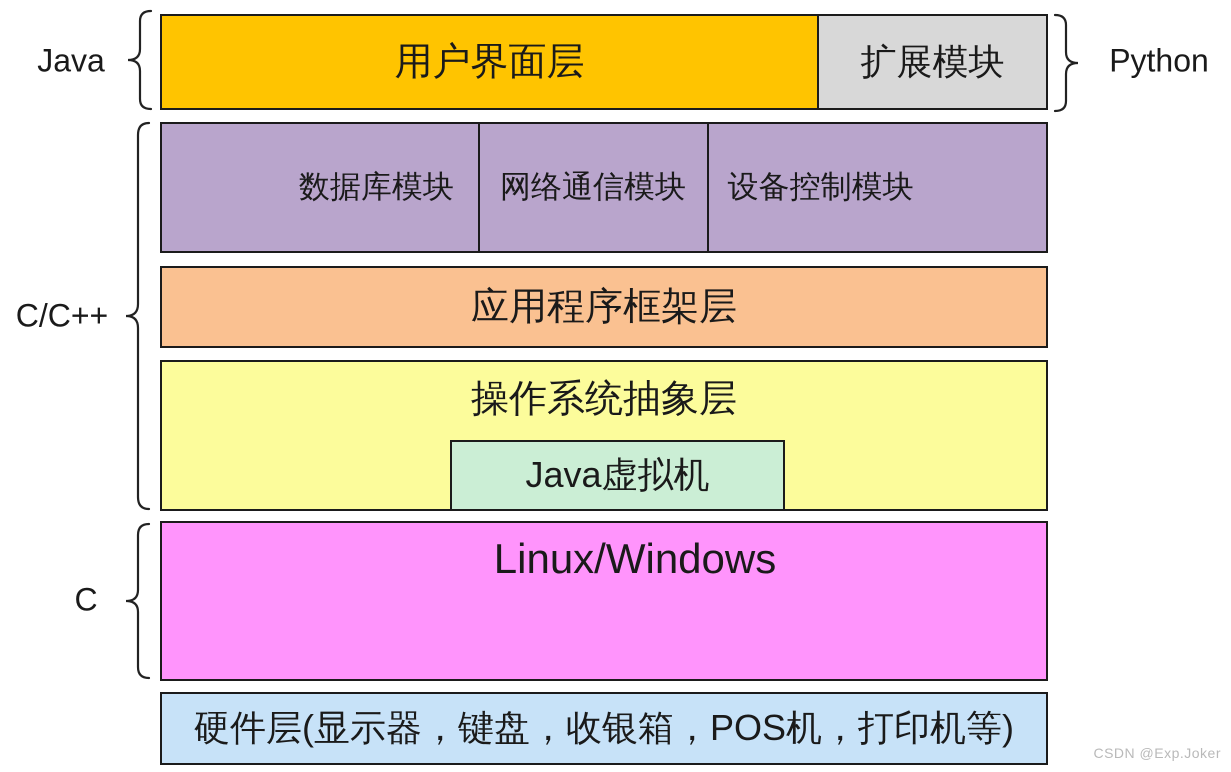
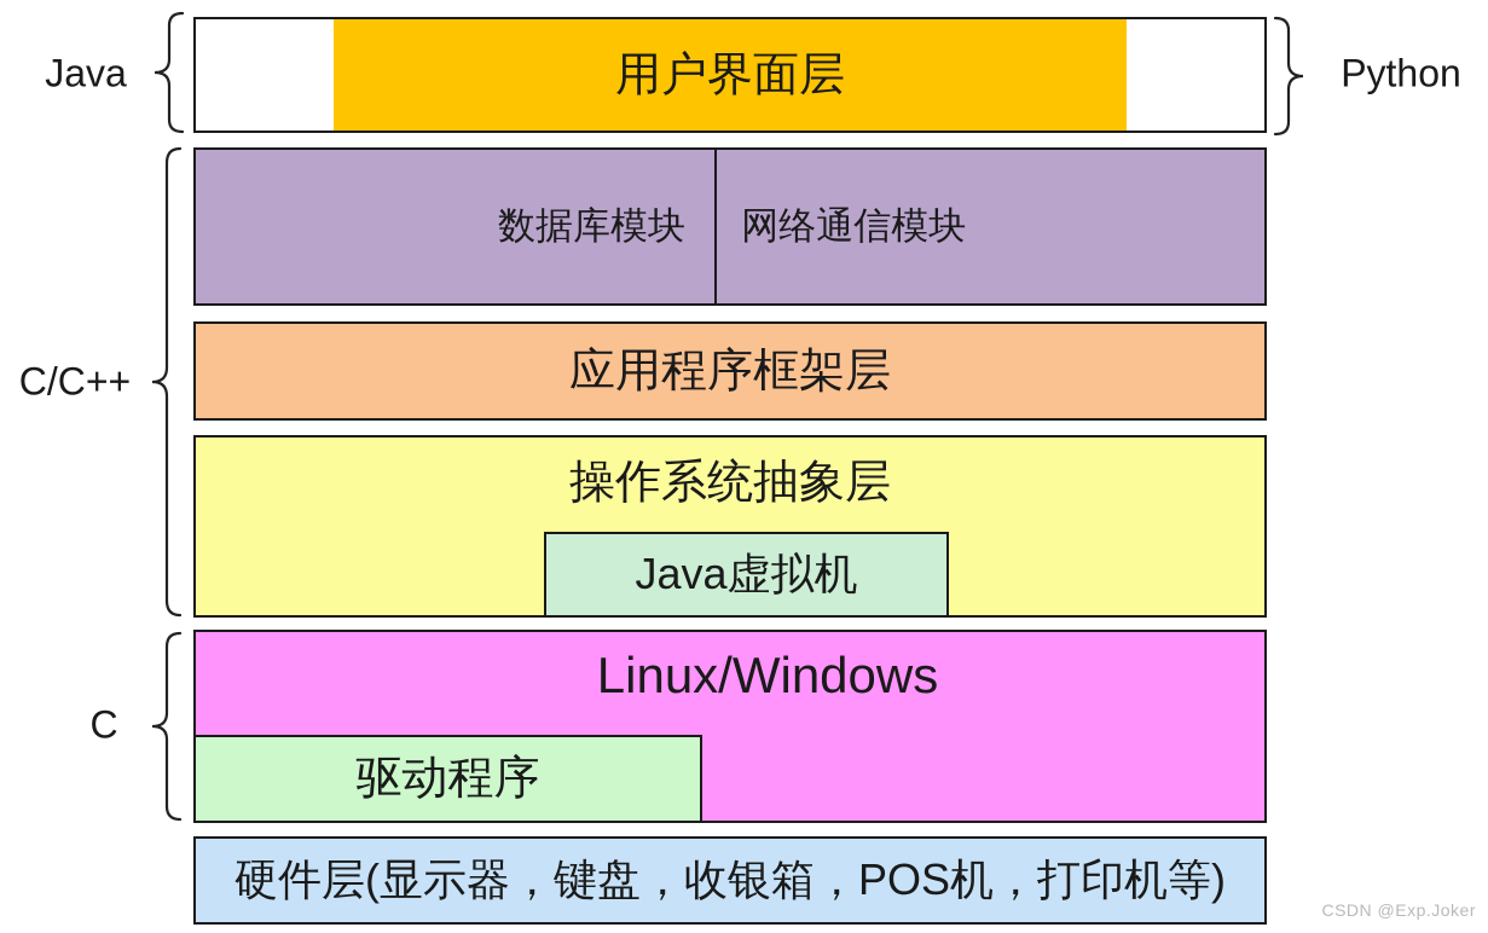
  用户界面层
- 扩展模块
  数据库模块
  网络通信模块
- 设备控制模块
  应用程序框架层
  操作系统抽象层
  Java虚拟机
  Linux/Windows
+ 驱动程序
  硬件层(显示器，键盘，收银箱，POS机，打印机等)
  Java
  Python
  C/C++
  C
  CSDN @Exp.Joker
